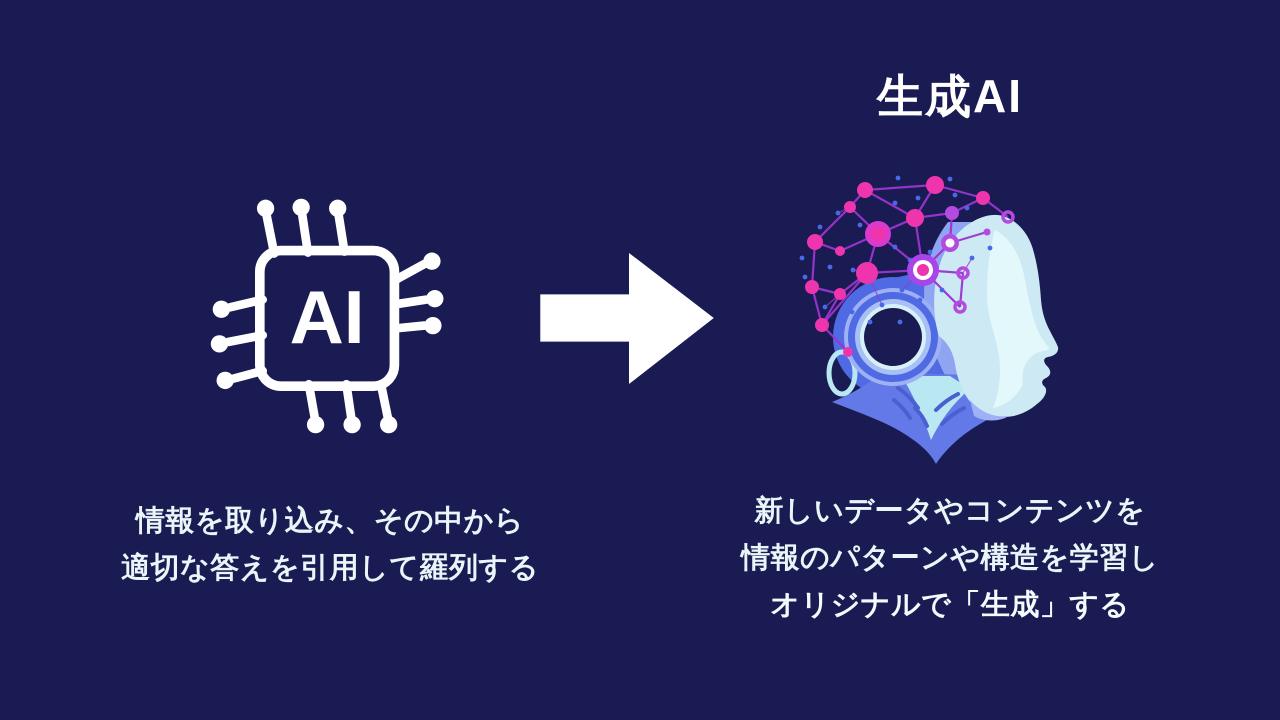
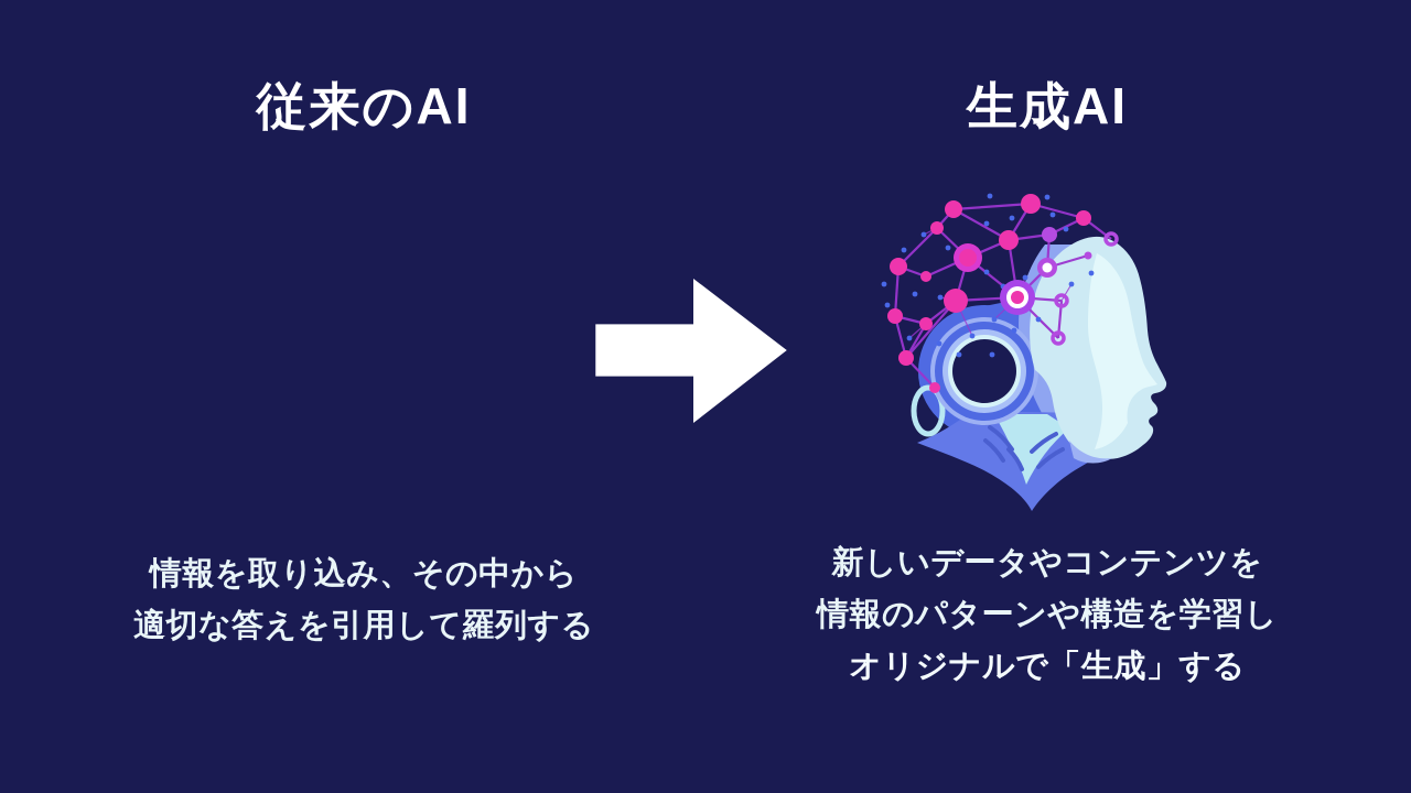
+ 従来のAI
  生成AI
- AI
  情報を取り込み、その中から
  適切な答えを引用して羅列する
  新しいデータやコンテンツを
  情報のパターンや構造を学習し
  オリジナルで「生成」する
